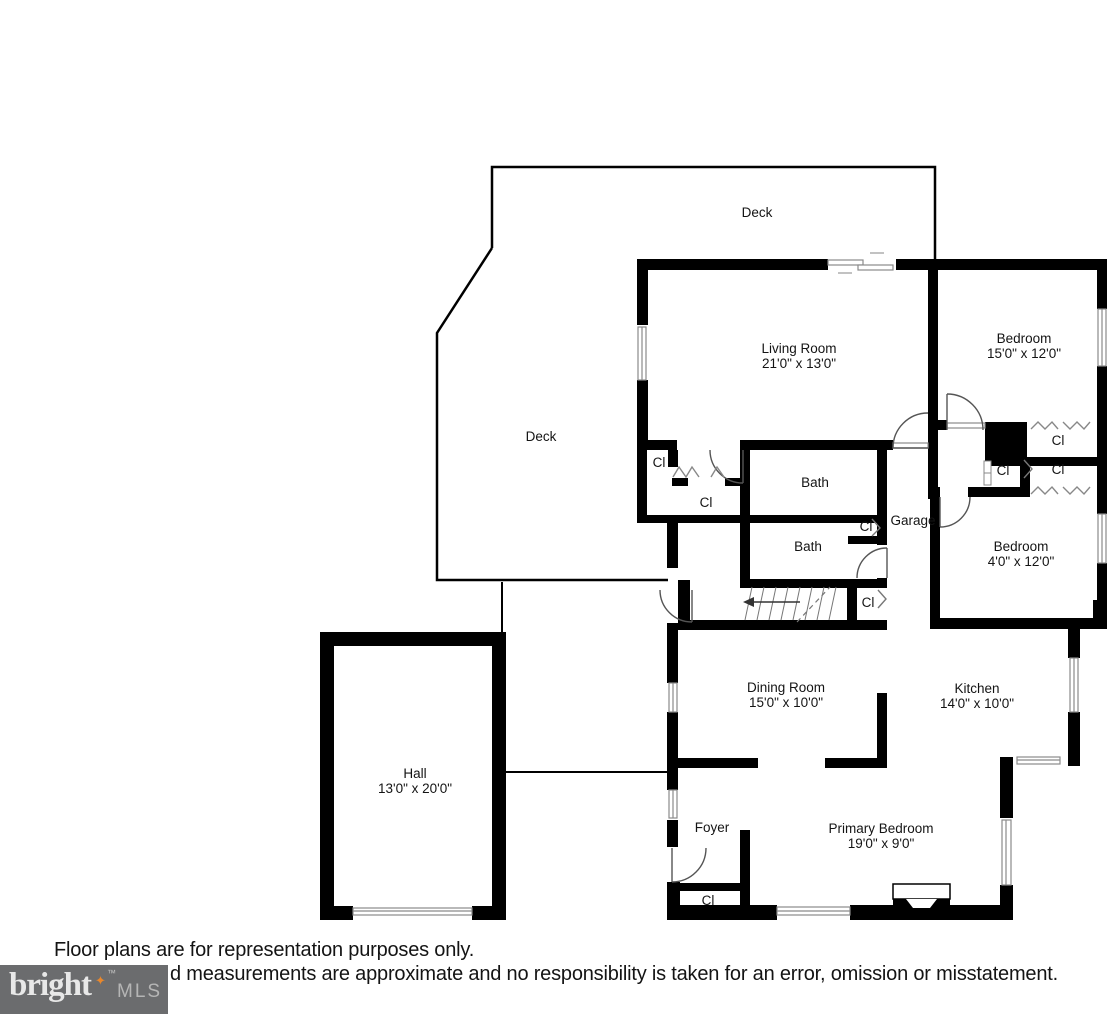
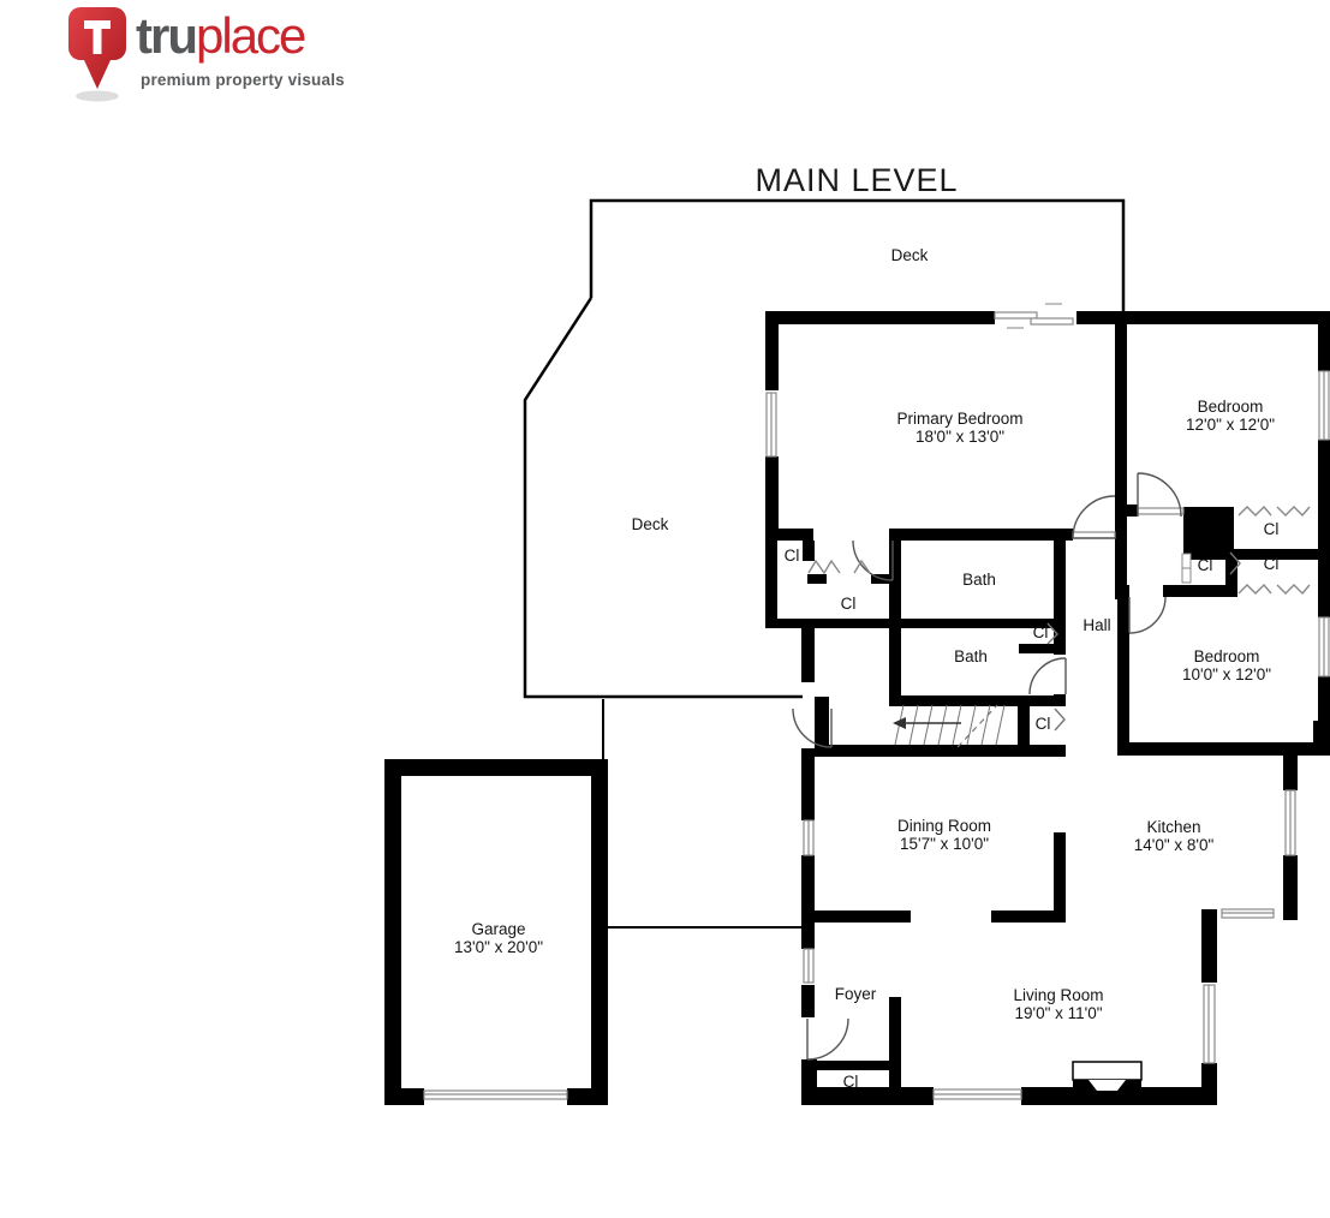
+ truplace
+ premium property visuals
+ MAIN LEVEL
  Deck
  Deck
- Living Room
+ Primary Bedroom
- 21'0" x 13'0"
+ 18'0" x 13'0"
  Bedroom
- 15'0" x 12'0"
+ 12'0" x 12'0"
  Bedroom
- 4'0" x 12'0"
+ 10'0" x 12'0"
  Bath
  Bath
- Garage
+ Hall
  Dining Room
- 15'0" x 10'0"
+ 15'7" x 10'0"
  Kitchen
- 14'0" x 10'0"
+ 14'0" x 8'0"
- Hall
+ Garage
  13'0" x 20'0"
  Foyer
- Primary Bedroom
+ Living Room
- 19'0" x 9'0"
+ 19'0" x 11'0"
  Cl
  Cl
  Cl
  Cl
  Cl
  Cl
  Cl
  Cl
- Floor plans are for representation purposes only.
- d measurements are approximate and no responsibility is taken for an error, omission or misstatement.
- bright
- ✦
- ™
- MLS
